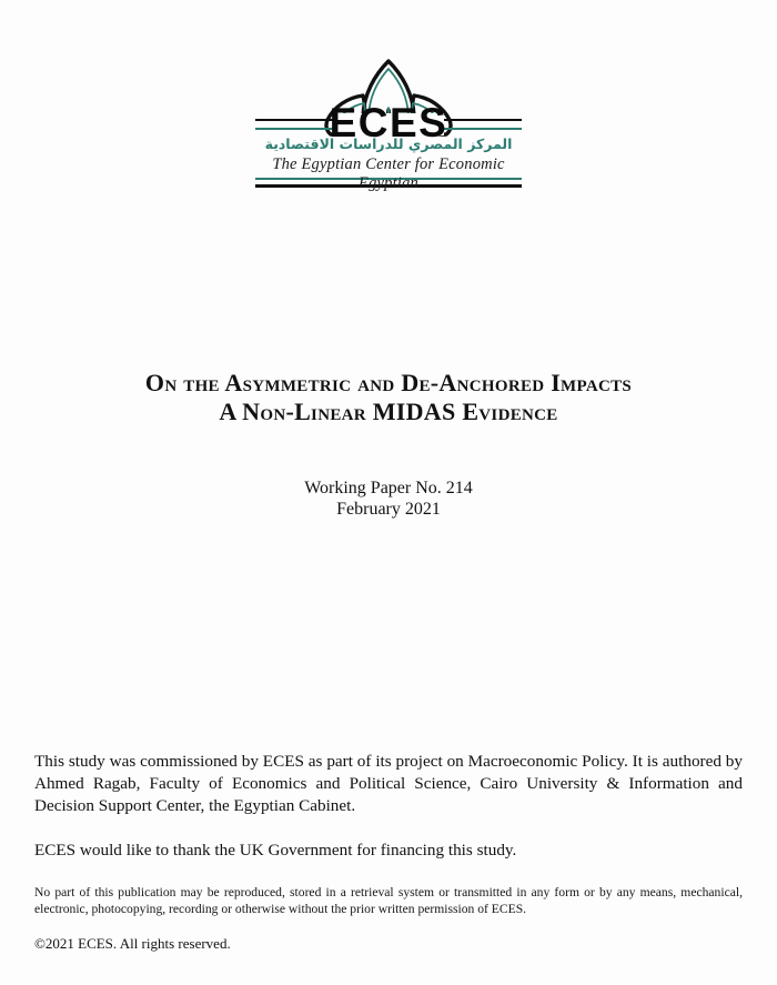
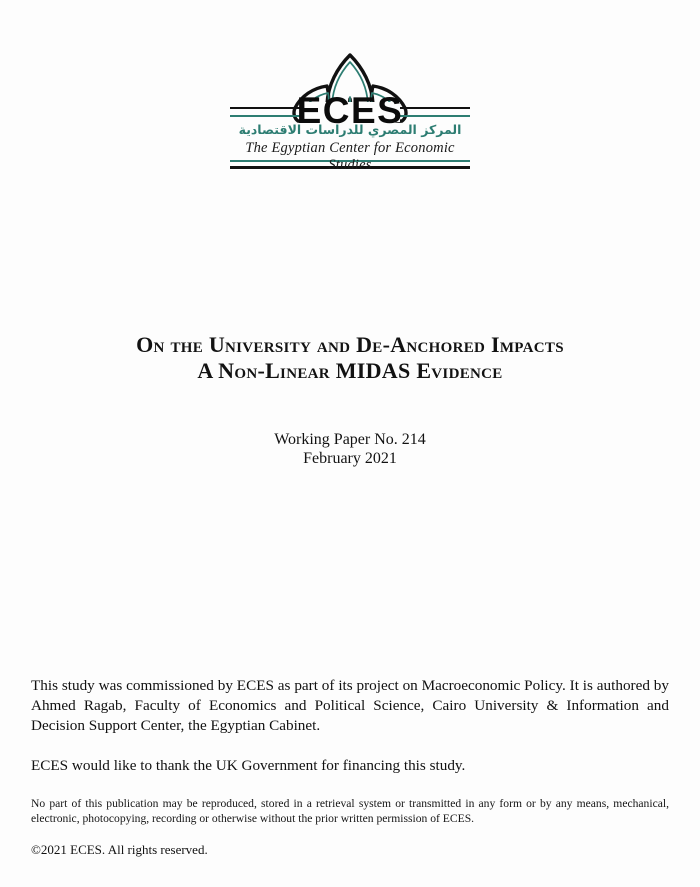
  ECES
  المركز المصري للدراسات الاقتصادية
- The Egyptian Center for Economic Egyptian
+ The Egyptian Center for Economic Studies
- On the Asymmetric and De-Anchored Impacts
+ On the University and De-Anchored Impacts
  A Non-Linear MIDAS Evidence
  Working Paper No. 214
  February 2021
  This study was commissioned by ECES as part of its project on Macroeconomic Policy. It is authored by Ahmed Ragab, Faculty of Economics and Political Science, Cairo University & Information and Decision Support Center, the Egyptian Cabinet.
  ECES would like to thank the UK Government for financing this study.
  No part of this publication may be reproduced, stored in a retrieval system or transmitted in any form or by any means, mechanical, electronic, photocopying, recording or otherwise without the prior written permission of ECES.
  ©2021 ECES. All rights reserved.
